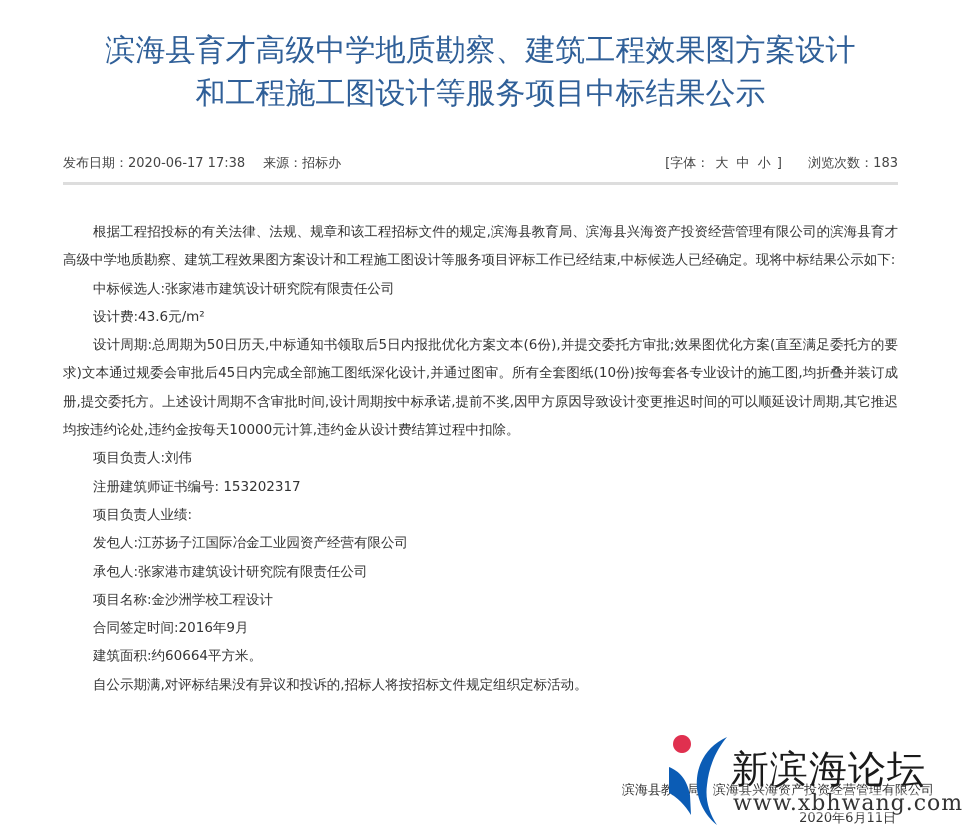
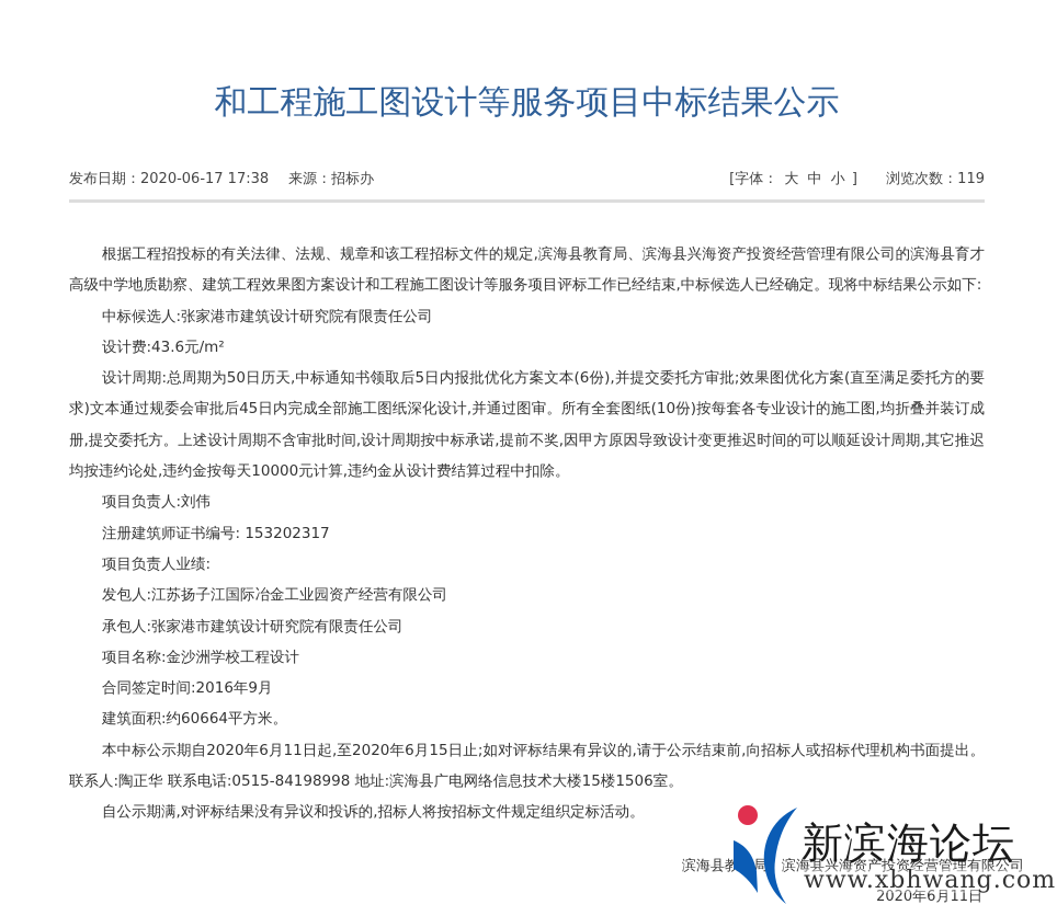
- 滨海县育才高级中学地质勘察、建筑工程效果图方案设计
  和工程施工图设计等服务项目中标结果公示
  发布日期：2020-06-17 17:38 来源：招标办
- [字体： 大 中 小 ] 浏览次数：183
+ [字体： 大 中 小 ] 浏览次数：119
  根据工程招投标的有关法律、法规、规章和该工程招标文件的规定,滨海县教育局、滨海县兴海资产投资经营管理有限公司的滨海县育才高级中学地质勘察、建筑工程效果图方案设计和工程施工图设计等服务项目评标工作已经结束,中标候选人已经确定。现将中标结果公示如下:
  中标候选人:张家港市建筑设计研究院有限责任公司
  设计费:43.6元/m²
  设计周期:总周期为50日历天,中标通知书领取后5日内报批优化方案文本(6份),并提交委托方审批;效果图优化方案(直至满足委托方的要求)文本通过规委会审批后45日内完成全部施工图纸深化设计,并通过图审。所有全套图纸(10份)按每套各专业设计的施工图,均折叠并装订成册,提交委托方。上述设计周期不含审批时间,设计周期按中标承诺,提前不奖,因甲方原因导致设计变更推迟时间的可以顺延设计周期,其它推迟均按违约论处,违约金按每天10000元计算,违约金从设计费结算过程中扣除。
  项目负责人:刘伟
  注册建筑师证书编号: 153202317
  项目负责人业绩:
  发包人:江苏扬子江国际冶金工业园资产经营有限公司
  承包人:张家港市建筑设计研究院有限责任公司
  项目名称:金沙洲学校工程设计
  合同签定时间:2016年9月
  建筑面积:约60664平方米。
+ 本中标公示期自2020年6月11日起,至2020年6月15日止;如对评标结果有异议的,请于公示结束前,向招标人或招标代理机构书面提出。联系人:陶正华 联系电话:0515-84198998 地址:滨海县广电网络信息技术大楼15楼1506室。
  自公示期满,对评标结果没有异议和投诉的,招标人将按招标文件规定组织定标活动。
  滨海县教局滨海县兴海资产投资经营管理有限公司
  2020年6月11日
  新滨海论坛
  www.xbhwang.com
